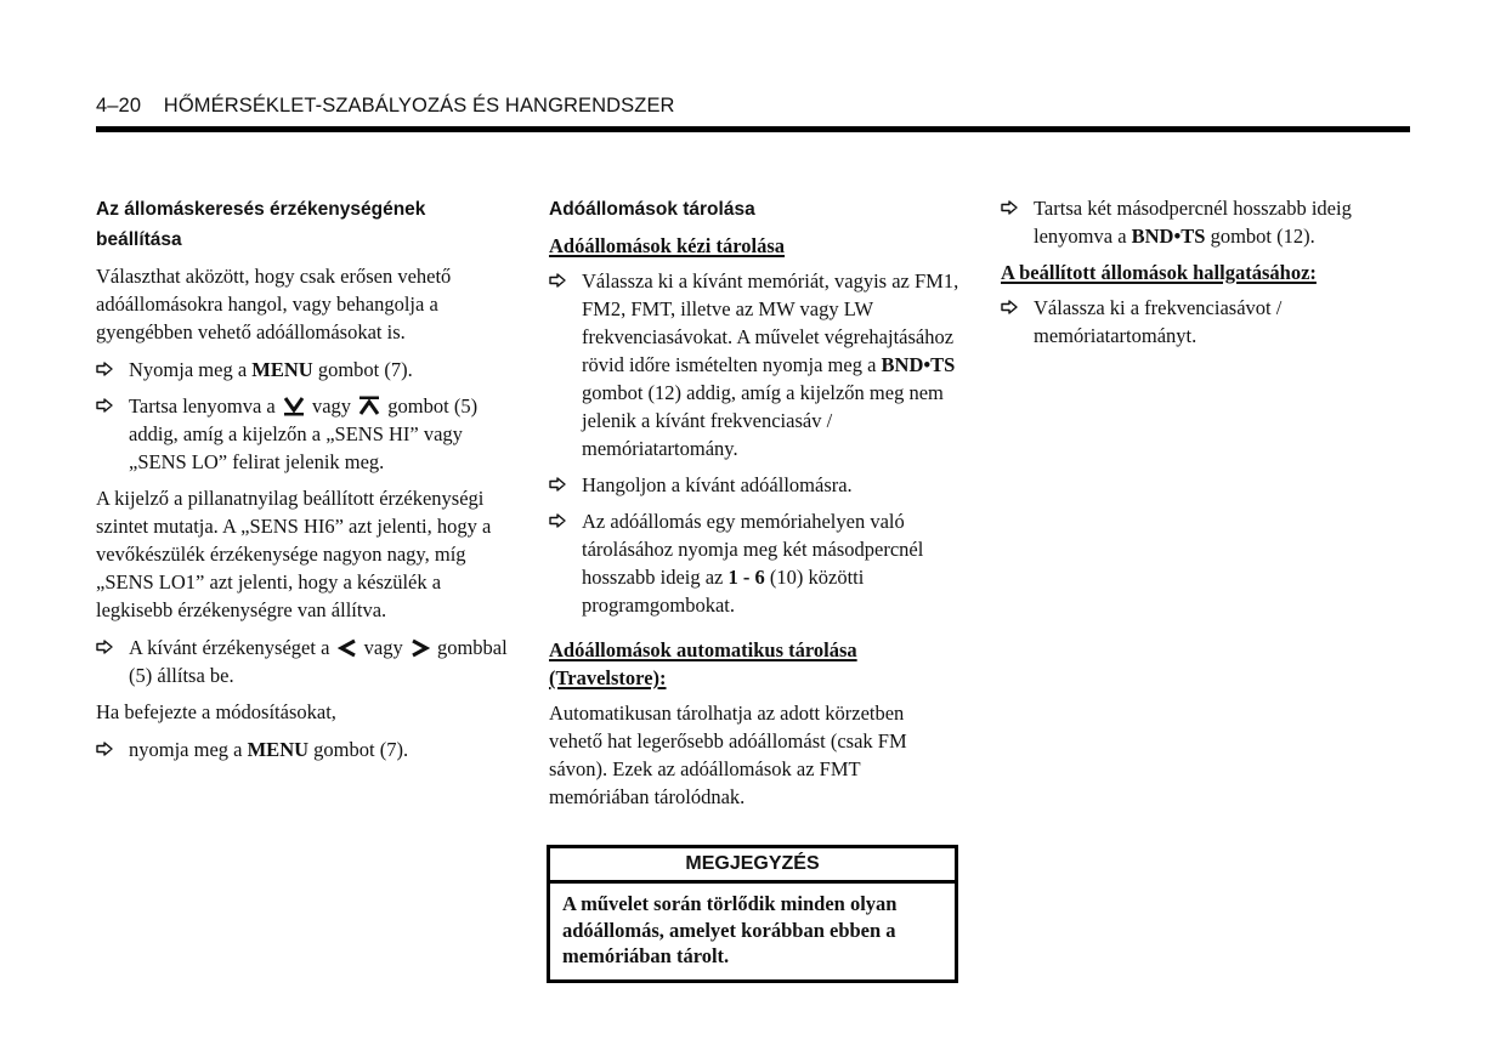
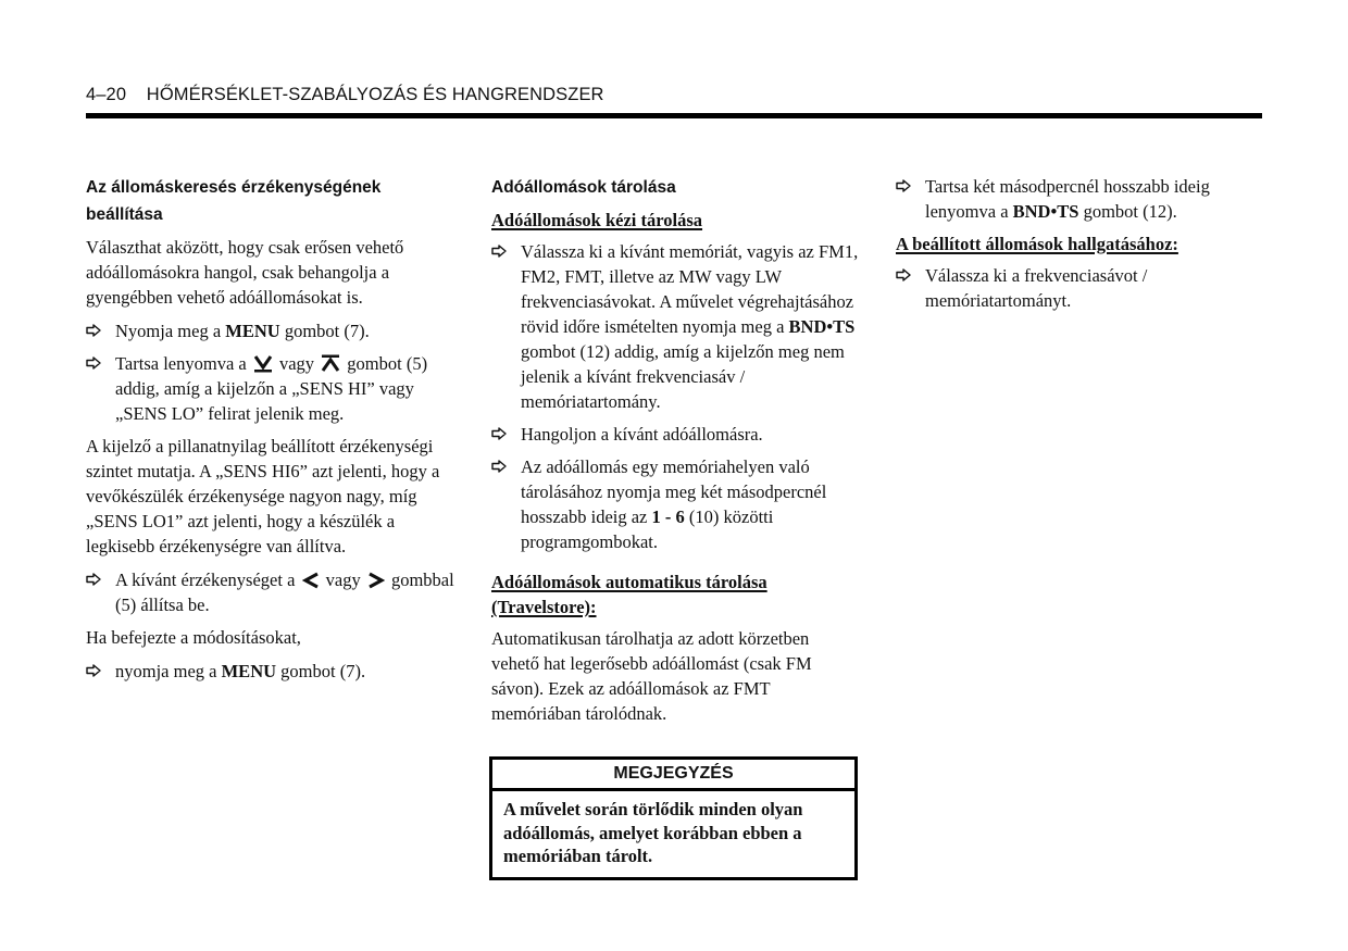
  4–20 HŐMÉRSÉKLET-SZABÁLYOZÁS ÉS HANGRENDSZER
  Az állomáskeresés érzékenységének beállítása
- Választhat aközött, hogy csak erősen vehető adóállomásokra hangol, vagy behangolja a gyengébben vehető adóállomásokat is.
+ Választhat aközött, hogy csak erősen vehető adóállomásokra hangol, csak behangolja a gyengébben vehető adóállomásokat is.
  Nyomja meg a MENU gombot (7).
  Tartsa lenyomva a vagy gombot (5) addig, amíg a kijelzőn a „SENS HI” vagy „SENS LO” felirat jelenik meg.
  A kijelző a pillanatnyilag beállított érzékenységi szintet mutatja. A „SENS HI6” azt jelenti, hogy a vevőkészülék érzékenysége nagyon nagy, míg „SENS LO1” azt jelenti, hogy a készülék a legkisebb érzékenységre van állítva.
  A kívánt érzékenységet a vagy gombbal (5) állítsa be.
  Ha befejezte a módosításokat,
  nyomja meg a MENU gombot (7).
  Adóállomások tárolása
  Adóállomások kézi tárolása
  Válassza ki a kívánt memóriát, vagyis az FM1, FM2, FMT, illetve az MW vagy LW frekvenciasávokat. A művelet végrehajtásához rövid időre ismételten nyomja meg a BND•TS gombot (12) addig, amíg a kijelzőn meg nem jelenik a kívánt frekvenciasáv / memóriatartomány.
  Hangoljon a kívánt adóállomásra.
  Az adóállomás egy memóriahelyen való tárolásához nyomja meg két másodpercnél hosszabb ideig az 1 - 6 (10) közötti programgombokat.
  Adóállomások automatikus tárolása (Travelstore):
  Automatikusan tárolhatja az adott körzetben vehető hat legerősebb adóállomást (csak FM sávon). Ezek az adóállomások az FMT memóriában tárolódnak.
  MEGJEGYZÉS
  A művelet során törlődik minden olyan adóállomás, amelyet korábban ebben a memóriában tárolt.
  Tartsa két másodpercnél hosszabb ideig lenyomva a BND•TS gombot (12).
  A beállított állomások hallgatásához:
  Válassza ki a frekvenciasávot / memóriatartományt.
